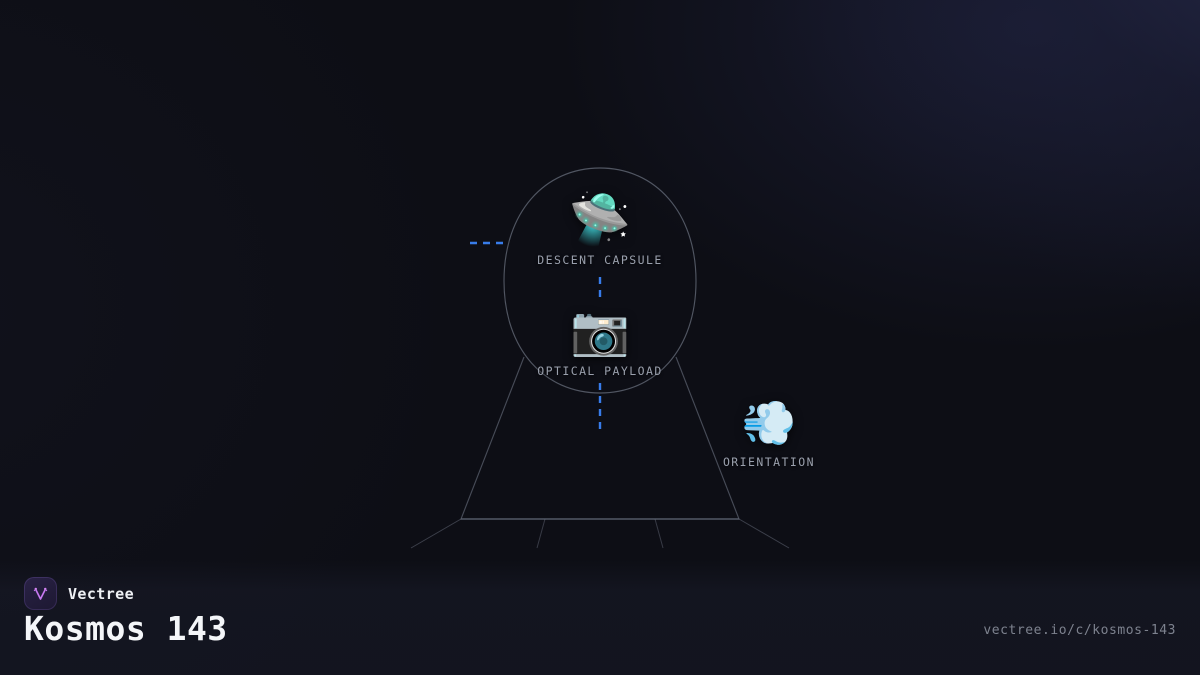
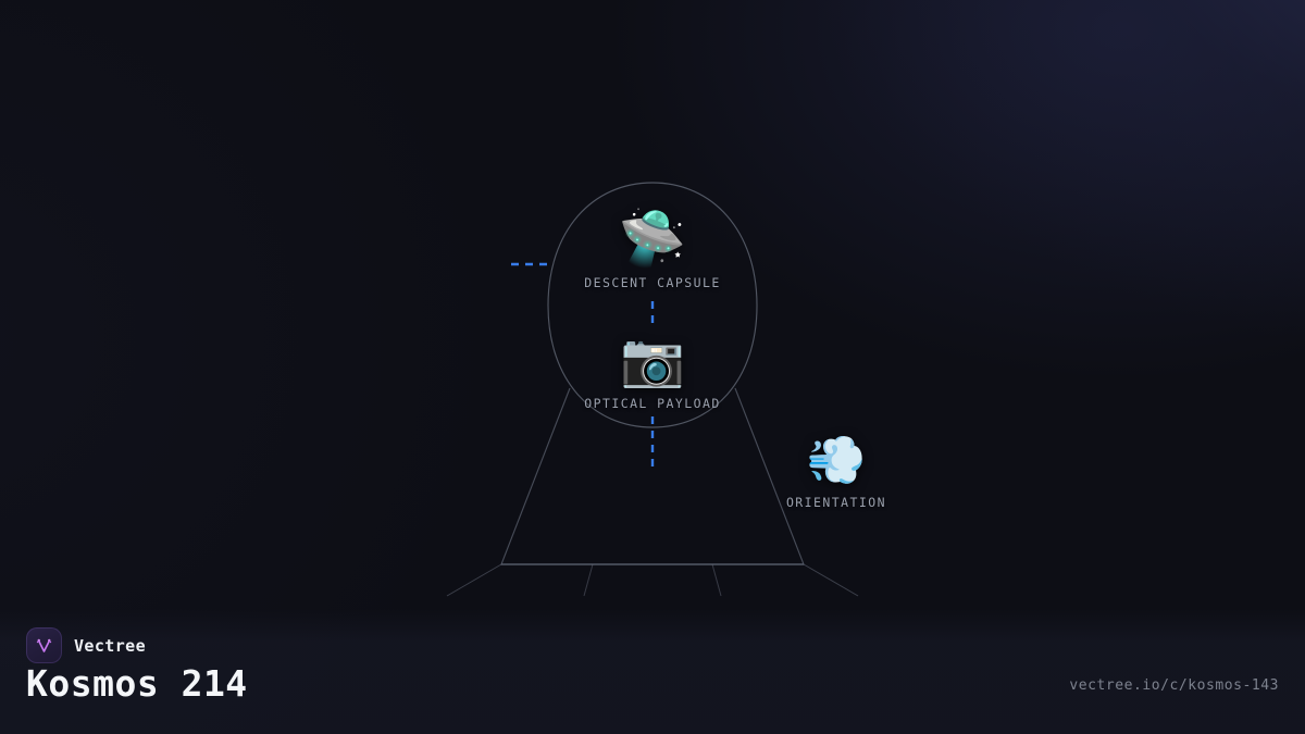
  🛸
  DESCENT CAPSULE
  📷
  OPTICAL PAYLOAD
  💨
  ORIENTATION
  Vectree
- Kosmos 143
+ Kosmos 214
  vectree.io/c/kosmos-143
